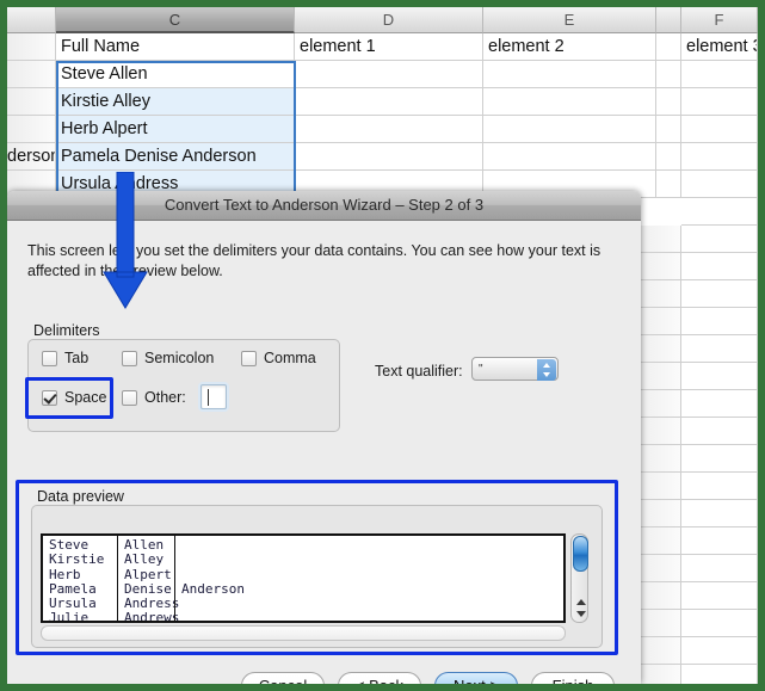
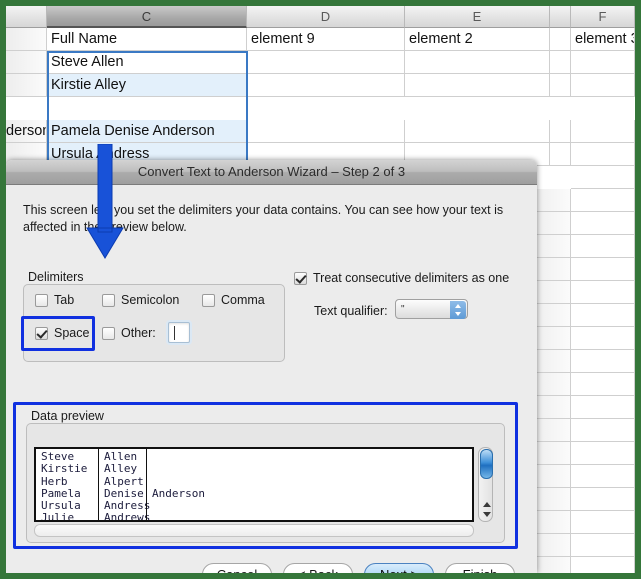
  C
  D
  E
  F
  Full Name
- element 1
+ element 9
  element 2
  element 3
  Steve Allen
  Kirstie Alley
- Herb Alpert
  derso
  Pamela Denise Anderson
  Ursuladress
  Convert Text to Anderson Wizard – Step 2 of 3
  This screen le you set the delimiters your data contains. You can see how your text is affected in threview below.
  Delimiters
  Tab
  Semicolon
  Comma
  Space
  Other:
+ Treat consecutive delimiters as one
  Text qualifier:
  "
  Data preview
  Steve
  Kirstie
  Herb
  Pamela
  Ursula
  Julie
  Allen
  Alley
  Alpert
  Denise
  Andress
  Andrews
  Anderson
